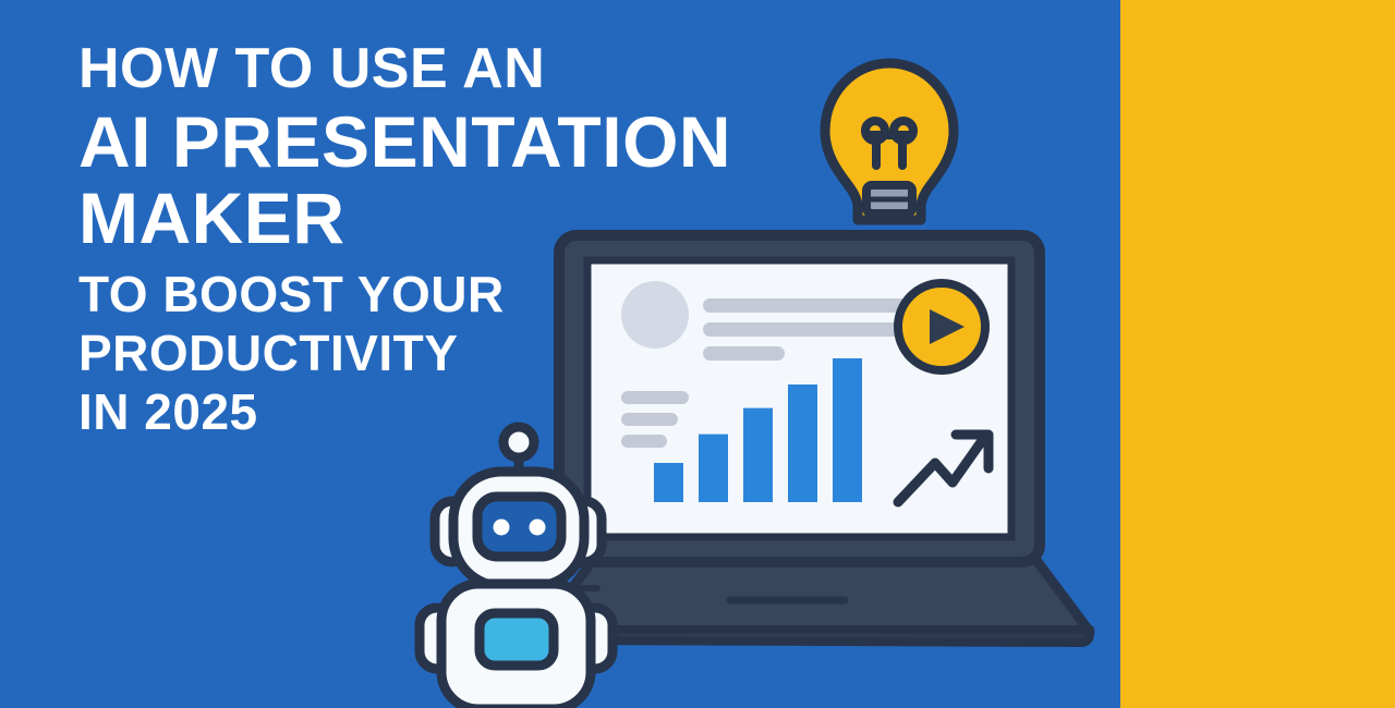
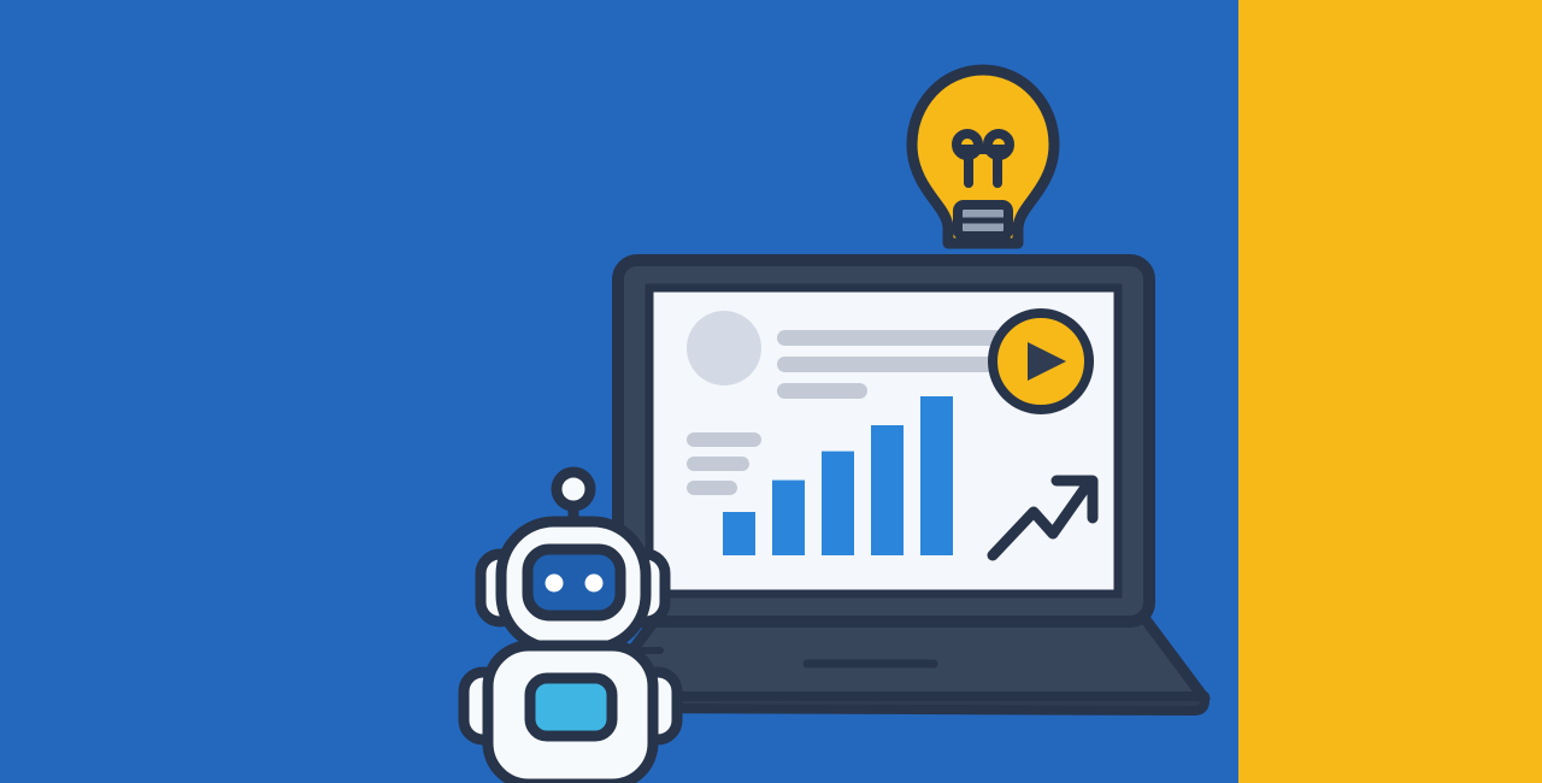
- HOW TO USE AN
- AI PRESENTATION
- MAKER
- TO BOOST YOUR
- PRODUCTIVITY
- IN 2025
